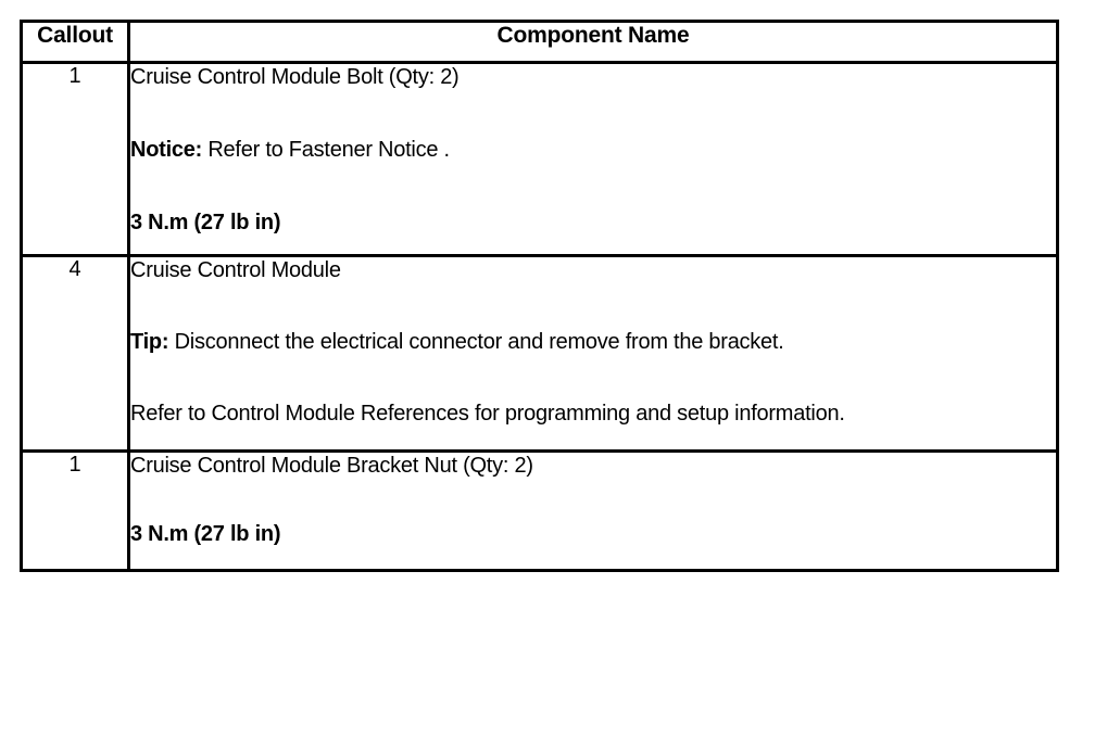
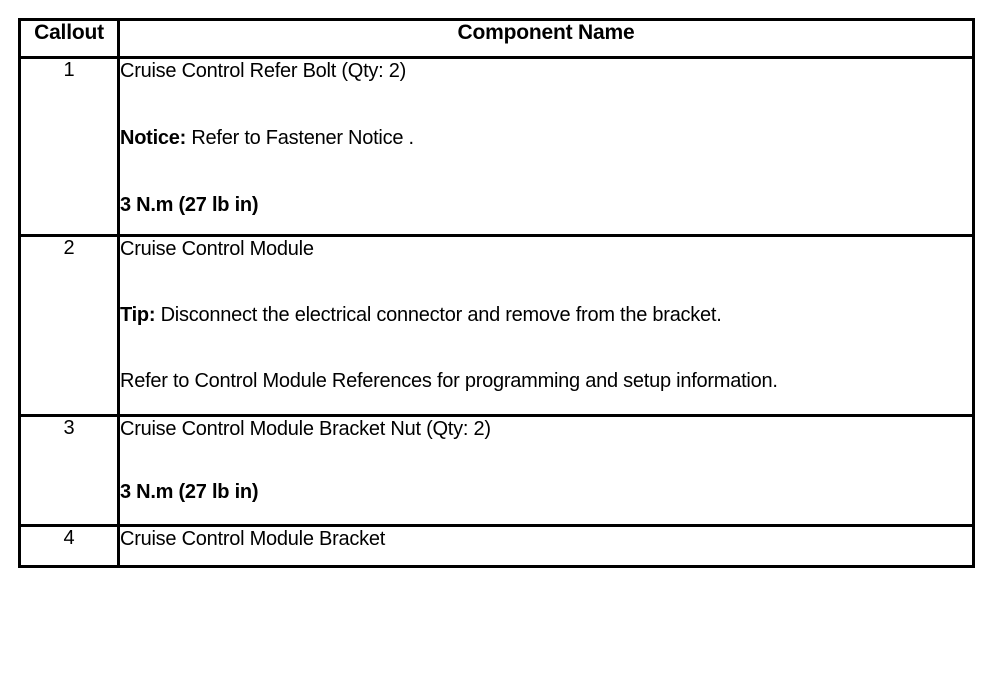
  Callout	Component Name
- 1	Cruise Control Module Bolt (Qty: 2) Notice: Refer to Fastener Notice . 3 N.m (27 lb in)
+ 1	Cruise Control Refer Bolt (Qty: 2) Notice: Refer to Fastener Notice . 3 N.m (27 lb in)
- 4	Cruise Control Module Tip: Disconnect the electrical connector and remove from the bracket. Refer to Control Module References for programming and setup information.
+ 2	Cruise Control Module Tip: Disconnect the electrical connector and remove from the bracket. Refer to Control Module References for programming and setup information.
- 1	Cruise Control Module Bracket Nut (Qty: 2) 3 N.m (27 lb in)
+ 3	Cruise Control Module Bracket Nut (Qty: 2) 3 N.m (27 lb in)
+ 4	Cruise Control Module Bracket
